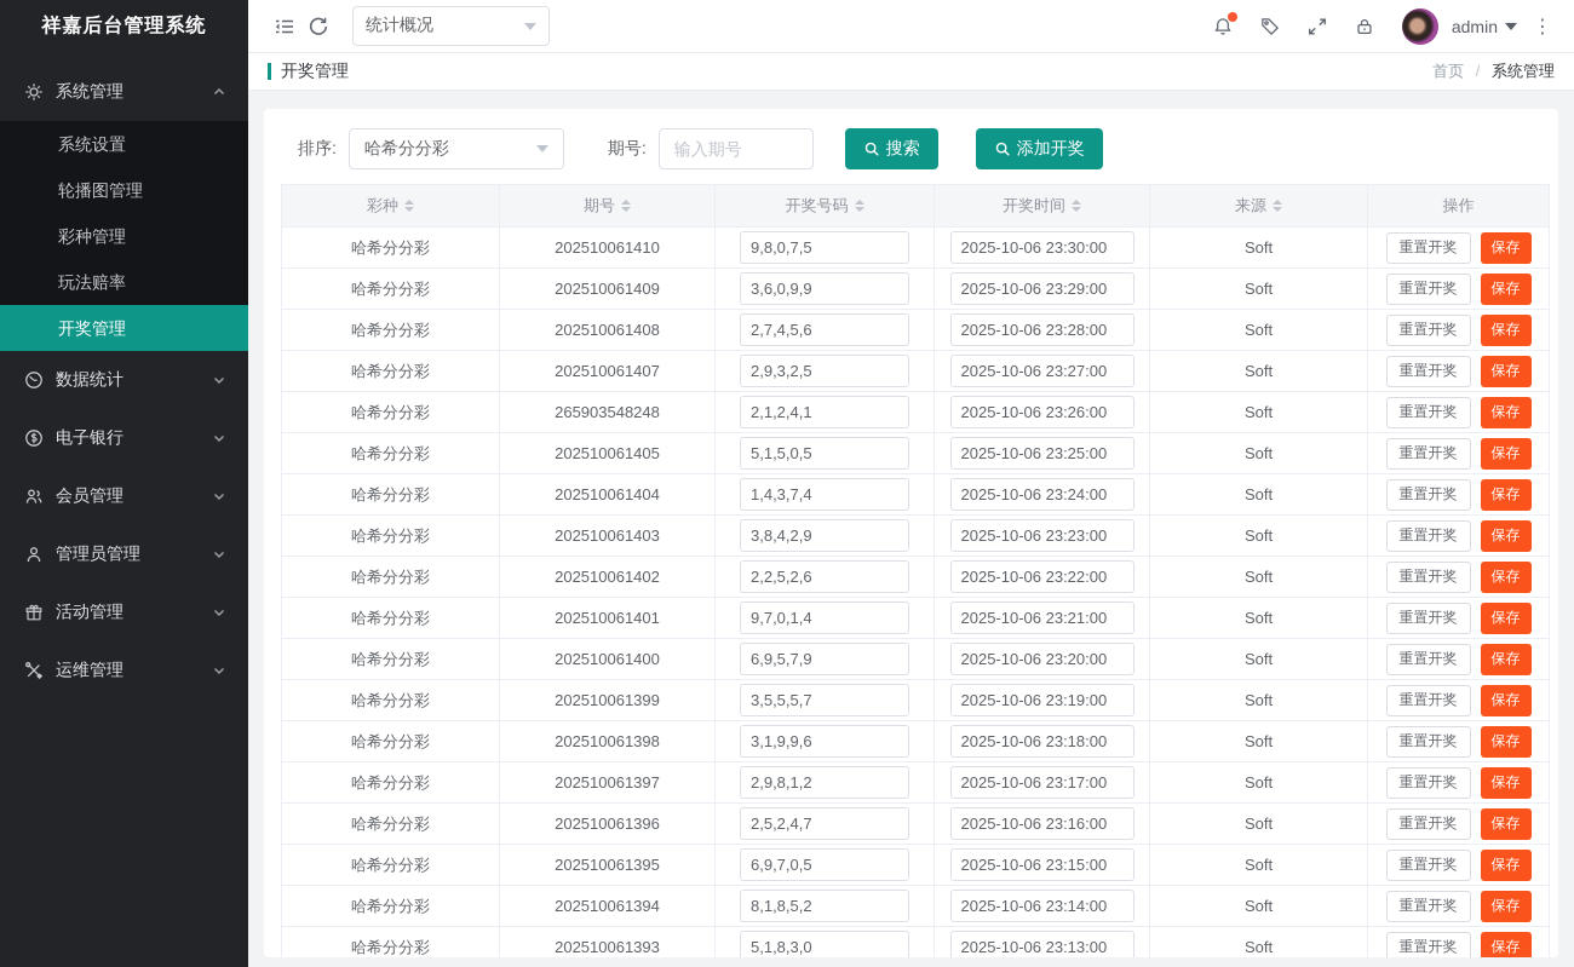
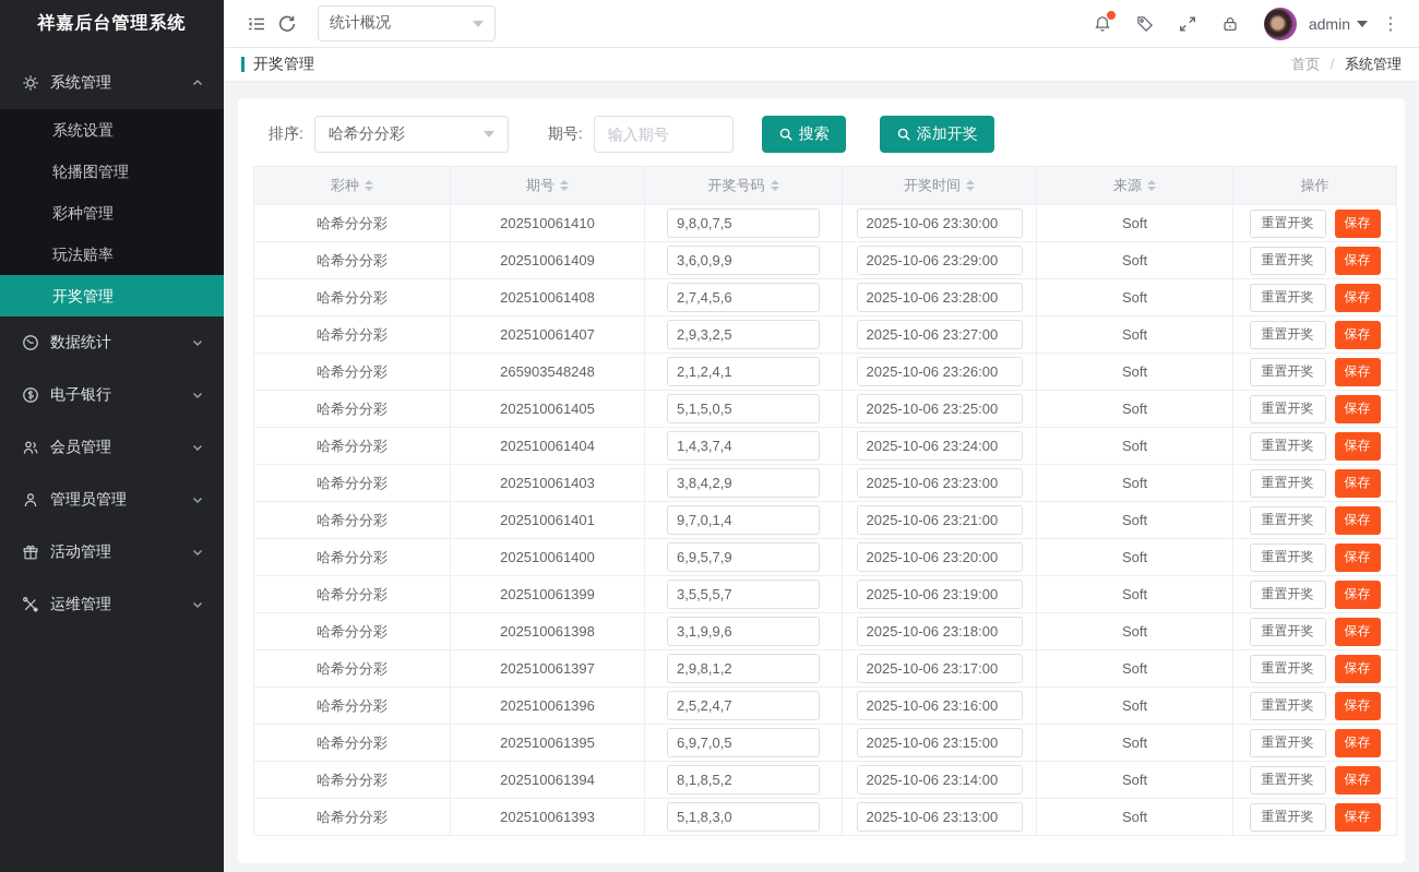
  祥嘉后台管理系统
  系统管理
  系统设置
  轮播图管理
  彩种管理
  玩法赔率
  开奖管理
  数据统计
  电子银行
  会员管理
  管理员管理
  活动管理
  运维管理
  统计概况
  admin
  ⋮
  开奖管理
  首页 / 系统管理
  排序:
  哈希分分彩
  期号:
  输入期号
  搜索
  添加开奖
  彩种	期号	开奖号码	开奖时间	来源	操作
  哈希分分彩	202510061410	9,8,0,7,5	2025-10-06 23:30:00	Soft	重置开奖 保存
  哈希分分彩	202510061409	3,6,0,9,9	2025-10-06 23:29:00	Soft	重置开奖 保存
  哈希分分彩	202510061408	2,7,4,5,6	2025-10-06 23:28:00	Soft	重置开奖 保存
  哈希分分彩	202510061407	2,9,3,2,5	2025-10-06 23:27:00	Soft	重置开奖 保存
  哈希分分彩	265903548248	2,1,2,4,1	2025-10-06 23:26:00	Soft	重置开奖 保存
  哈希分分彩	202510061405	5,1,5,0,5	2025-10-06 23:25:00	Soft	重置开奖 保存
  哈希分分彩	202510061404	1,4,3,7,4	2025-10-06 23:24:00	Soft	重置开奖 保存
  哈希分分彩	202510061403	3,8,4,2,9	2025-10-06 23:23:00	Soft	重置开奖 保存
- 哈希分分彩	202510061402	2,2,5,2,6	2025-10-06 23:22:00	Soft	重置开奖 保存
  哈希分分彩	202510061401	9,7,0,1,4	2025-10-06 23:21:00	Soft	重置开奖 保存
  哈希分分彩	202510061400	6,9,5,7,9	2025-10-06 23:20:00	Soft	重置开奖 保存
  哈希分分彩	202510061399	3,5,5,5,7	2025-10-06 23:19:00	Soft	重置开奖 保存
  哈希分分彩	202510061398	3,1,9,9,6	2025-10-06 23:18:00	Soft	重置开奖 保存
  哈希分分彩	202510061397	2,9,8,1,2	2025-10-06 23:17:00	Soft	重置开奖 保存
  哈希分分彩	202510061396	2,5,2,4,7	2025-10-06 23:16:00	Soft	重置开奖 保存
  哈希分分彩	202510061395	6,9,7,0,5	2025-10-06 23:15:00	Soft	重置开奖 保存
  哈希分分彩	202510061394	8,1,8,5,2	2025-10-06 23:14:00	Soft	重置开奖 保存
  哈希分分彩	202510061393	5,1,8,3,0	2025-10-06 23:13:00	Soft	重置开奖 保存
